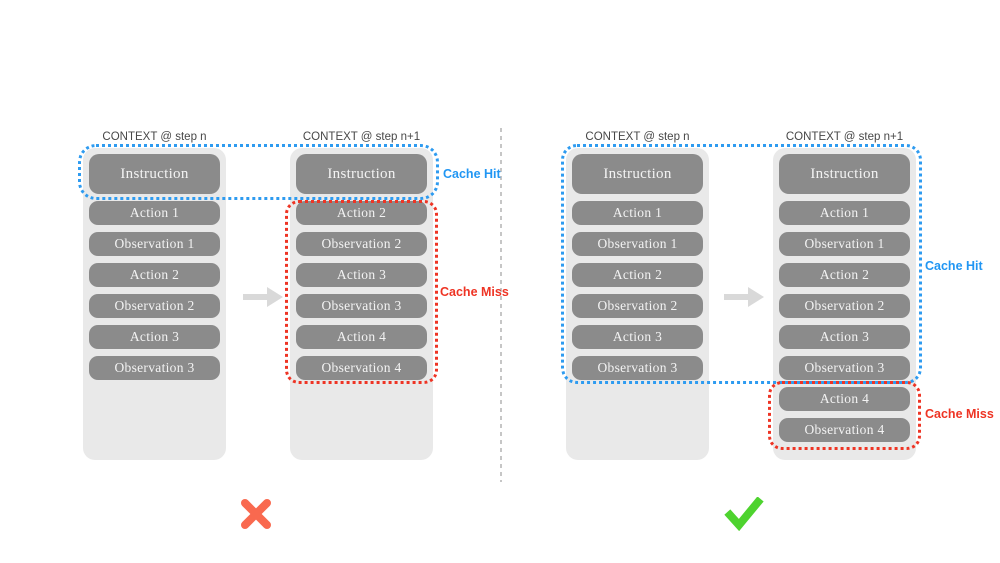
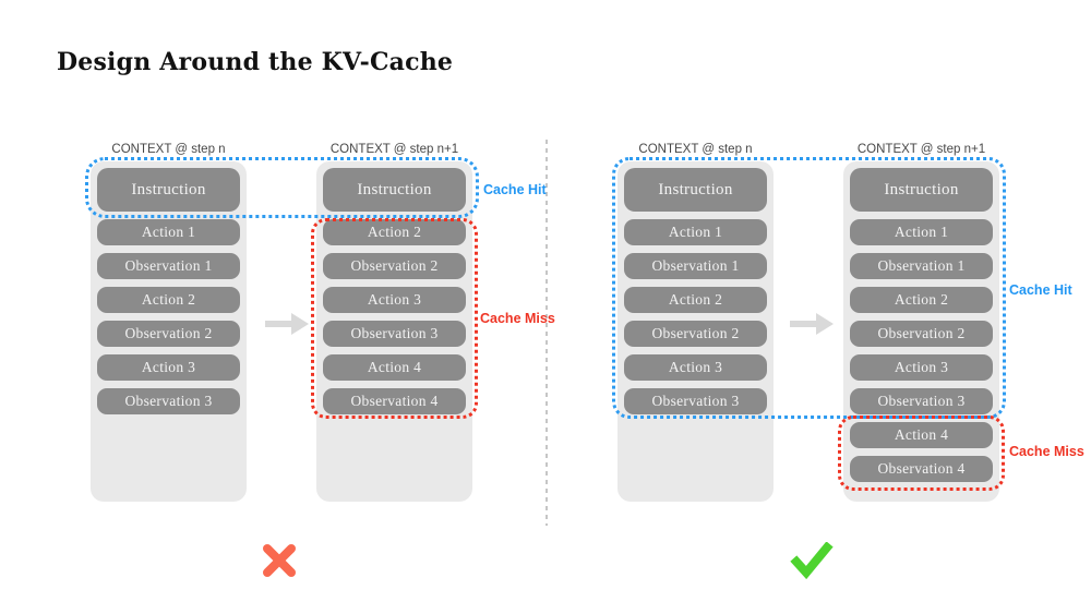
+ Design Around the KV-Cache
  CONTEXT @ step n
  CONTEXT @ step n+1
  Instruction
  Action 1
  Observation 1
  Action 2
  Observation 2
  Action 3
  Observation 3
  Instruction
  Action 2
  Observation 2
  Action 3
  Observation 3
  Action 4
  Observation 4
  Cache Hit
  Cache Miss
  CONTEXT @ step n
  CONTEXT @ step n+1
  Instruction
  Action 1
  Observation 1
  Action 2
  Observation 2
  Action 3
  Observation 3
  Instruction
  Action 1
  Observation 1
  Action 2
  Observation 2
  Action 3
  Observation 3
  Action 4
  Observation 4
  Cache Hit
  Cache Miss
